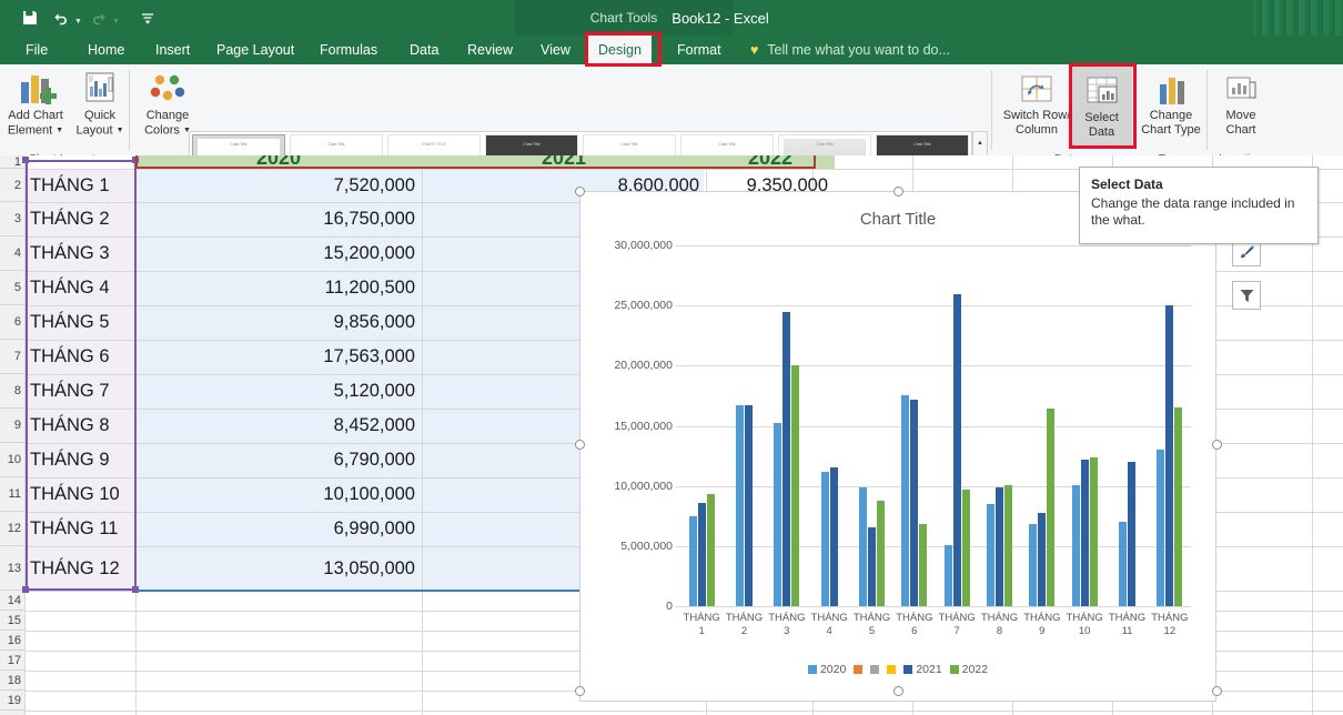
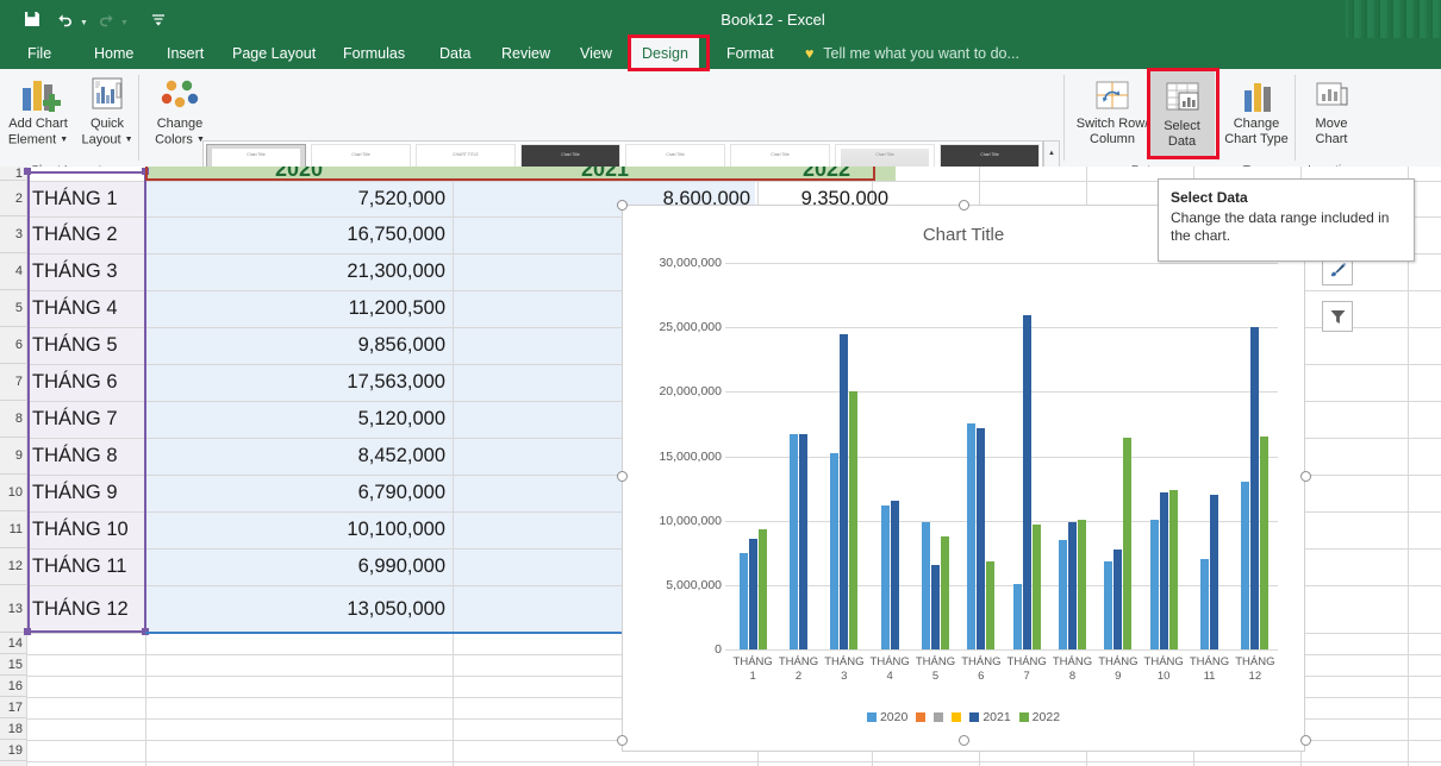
- Chart Tools
  Book12 - Excel
  File
  Home
  Insert
  Page Layout
  Formulas
  Data
  Review
  View
  Design
  Format
  ♥ Tell me what you want to do...
  Add Chart
  Element
  Quick
  Layout
  Change
  Colors
  Switch Row/
  Column
  Select
  Data
  Change
  Chart Type
  Move
  Chart
  1
  2
  3
  4
  5
  6
  7
  8
  9
  10
  11
  12
  13
  14
  15
  16
  17
  18
  19
  2020
  2021
  2022
  THÁNG 1
  7,520,000
  8,600,000
  9,350,000
  THÁNG 2
  16,750,000
  THÁNG 3
- 15,200,000
+ 21,300,000
  THÁNG 4
  11,200,500
  THÁNG 5
  9,856,000
  THÁNG 6
  17,563,000
  THÁNG 7
  5,120,000
  THÁNG 8
  8,452,000
  THÁNG 9
  6,790,000
  THÁNG 10
  10,100,000
  THÁNG 11
  6,990,000
  THÁNG 12
  13,050,000
  Chart Title
  30,000,000
  25,000,000
  20,000,000
  15,000,000
  10,000,000
  5,000,000
  0
  THÁNG
  1
  THÁNG
  2
  THÁNG
  3
  THÁNG
  4
  THÁNG
  5
  THÁNG
  6
  THÁNG
  7
  THÁNG
  8
  THÁNG
  9
  THÁNG
  10
  THÁNG
  11
  THÁNG
  12
  2020
  2021
  2022
  Select Data
- Change the data range included in the what.
+ Change the data range included in the chart.
